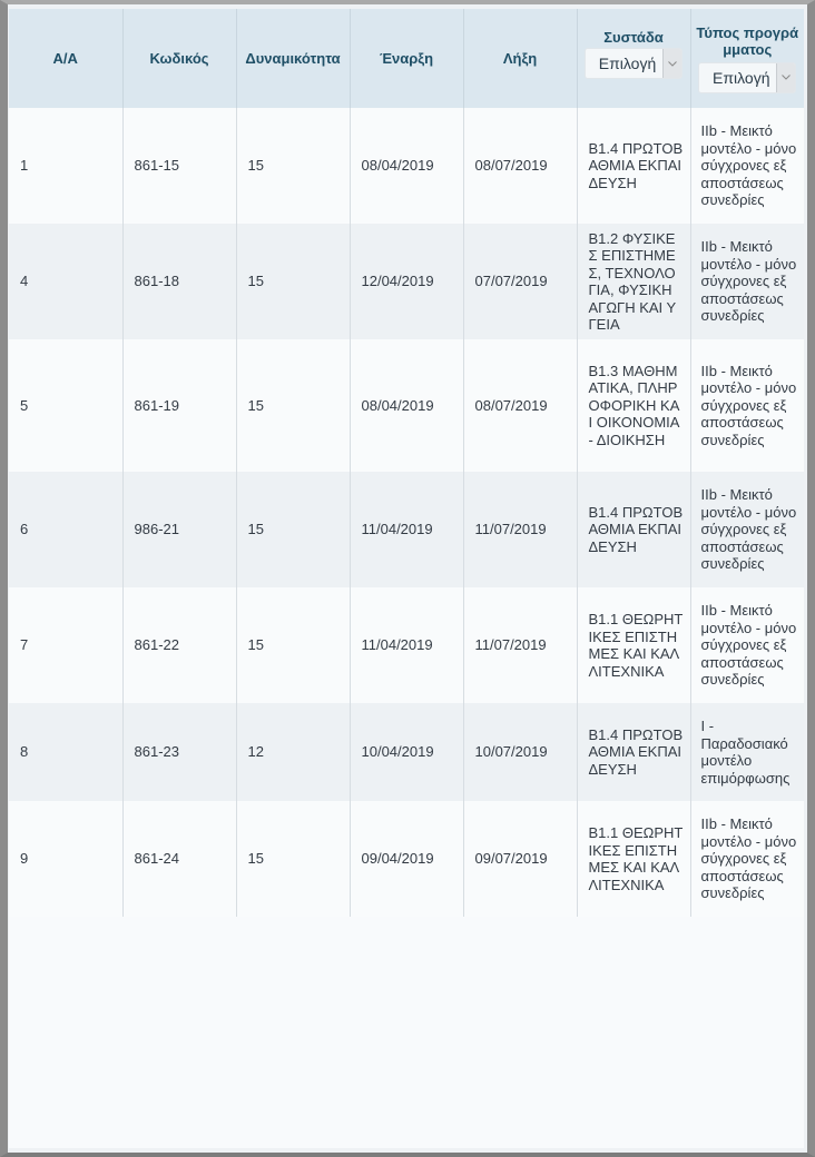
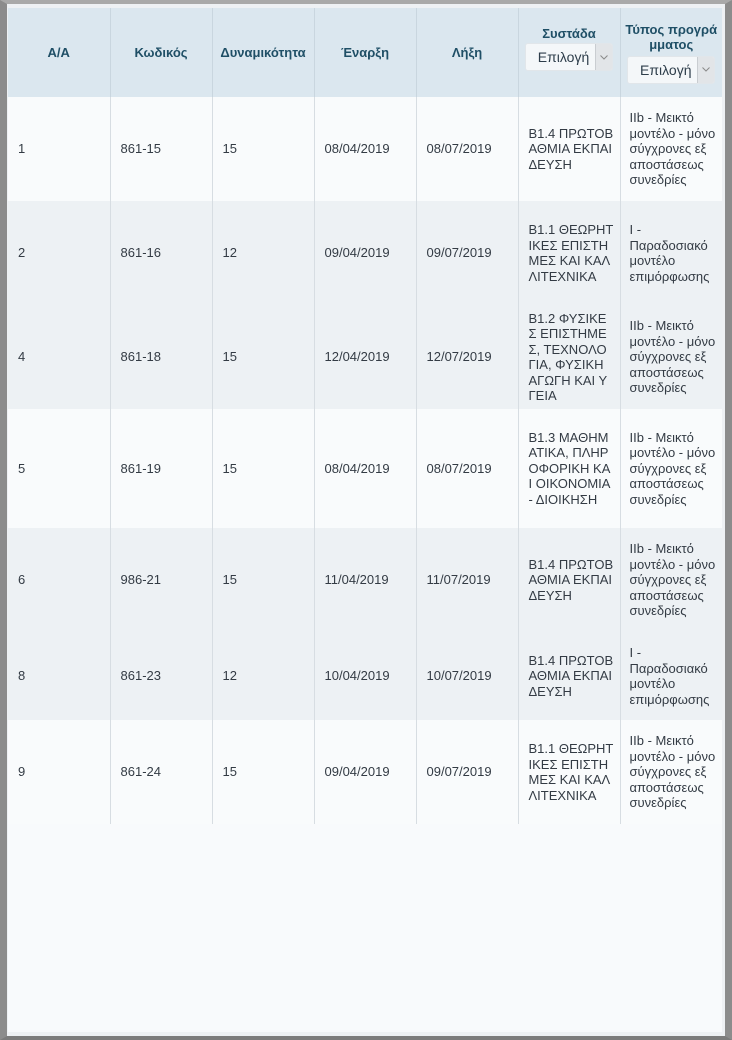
  Α/Α	Κωδικός	Δυναμικότητα	Έναρξη	Λήξη	Συστάδα Επιλογή	Τύπος προγράμματος Επιλογή
  1	861-15	15	08/04/2019	08/07/2019	Β1.4 ΠΡΩΤΟΒΑΘΜΙΑ ΕΚΠΑΙΔΕΥΣΗ	IIb - Μεικτό μοντέλο - μόνο σύγχρονες εξ αποστάσεως συνεδρίες
+ 2	861-16	12	09/04/2019	09/07/2019	Β1.1 ΘΕΩΡΗΤΙΚΕΣ ΕΠΙΣΤΗΜΕΣ ΚΑΙ ΚΑΛΛΙΤΕΧΝΙΚΑ	I - Παραδοσιακό μοντέλο επιμόρφωσης
- 4	861-18	15	12/04/2019	07/07/2019	Β1.2 ΦΥΣΙΚΕΣ ΕΠΙΣΤΗΜΕΣ, ΤΕΧΝΟΛΟΓΙΑ, ΦΥΣΙΚΗ ΑΓΩΓΗ ΚΑΙ ΥΓΕΙΑ	IIb - Μεικτό μοντέλο - μόνο σύγχρονες εξ αποστάσεως συνεδρίες
+ 4	861-18	15	12/04/2019	12/07/2019	Β1.2 ΦΥΣΙΚΕΣ ΕΠΙΣΤΗΜΕΣ, ΤΕΧΝΟΛΟΓΙΑ, ΦΥΣΙΚΗ ΑΓΩΓΗ ΚΑΙ ΥΓΕΙΑ	IIb - Μεικτό μοντέλο - μόνο σύγχρονες εξ αποστάσεως συνεδρίες
  5	861-19	15	08/04/2019	08/07/2019	Β1.3 ΜΑΘΗΜΑΤΙΚΑ, ΠΛΗΡΟΦΟΡΙΚΗ ΚΑΙ ΟΙΚΟΝΟΜΙΑ - ΔΙΟΙΚΗΣΗ	IIb - Μεικτό μοντέλο - μόνο σύγχρονες εξ αποστάσεως συνεδρίες
  6	986-21	15	11/04/2019	11/07/2019	Β1.4 ΠΡΩΤΟΒΑΘΜΙΑ ΕΚΠΑΙΔΕΥΣΗ	IIb - Μεικτό μοντέλο - μόνο σύγχρονες εξ αποστάσεως συνεδρίες
- 7	861-22	15	11/04/2019	11/07/2019	Β1.1 ΘΕΩΡΗΤΙΚΕΣ ΕΠΙΣΤΗΜΕΣ ΚΑΙ ΚΑΛΛΙΤΕΧΝΙΚΑ	IIb - Μεικτό μοντέλο - μόνο σύγχρονες εξ αποστάσεως συνεδρίες
  8	861-23	12	10/04/2019	10/07/2019	Β1.4 ΠΡΩΤΟΒΑΘΜΙΑ ΕΚΠΑΙΔΕΥΣΗ	I - Παραδοσιακό μοντέλο επιμόρφωσης
  9	861-24	15	09/04/2019	09/07/2019	Β1.1 ΘΕΩΡΗΤΙΚΕΣ ΕΠΙΣΤΗΜΕΣ ΚΑΙ ΚΑΛΛΙΤΕΧΝΙΚΑ	IIb - Μεικτό μοντέλο - μόνο σύγχρονες εξ αποστάσεως συνεδρίες
